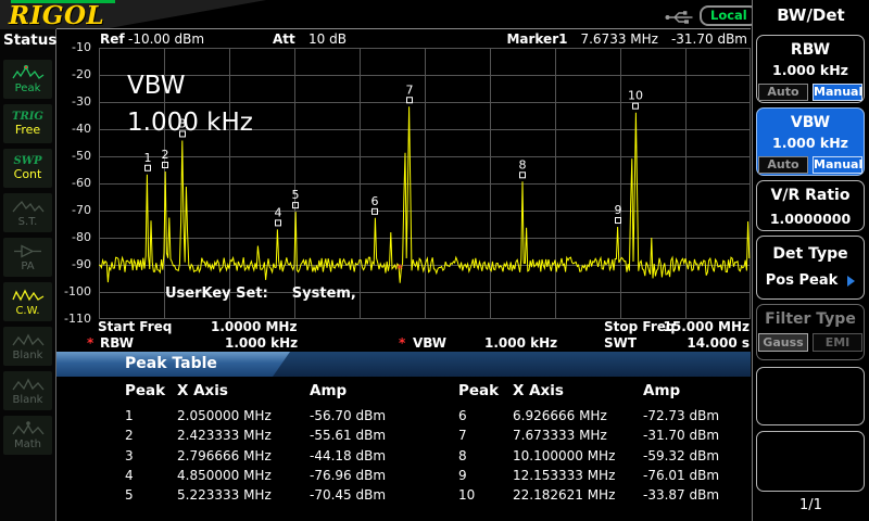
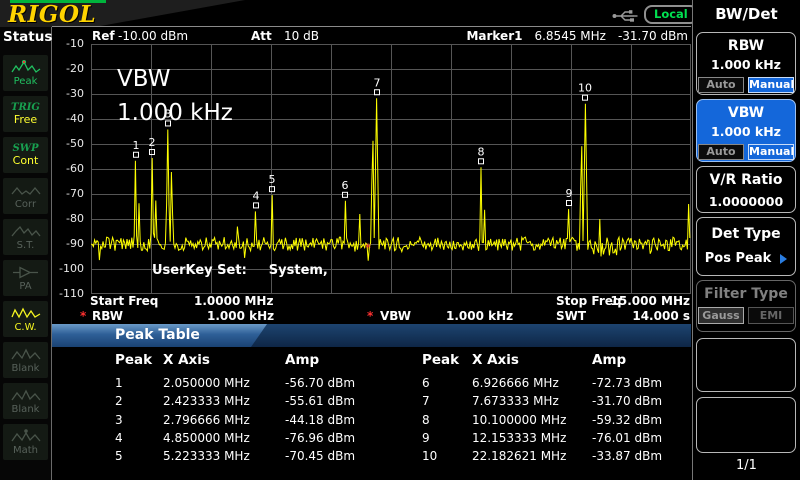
  RIGOL
  Local
  Ref
  -10.00 dBm
  Att
  10 dB
  Marker1
- 7.6733 MHz
+ 6.8545 MHz
  -31.70 dBm
  Status
  Peak
  TRIG
  Free
  SWP
  Cont
+ Corr
  S.T.
  PA
  C.W.
  Blank
  Blank
  Math
  -10
  -20
  -30
  -40
  -50
  -60
  -70
  -80
  -90
  -100
  -110
  1
  2
  3
  4
  5
  6
  7
  8
  9
  10
  *
  VBW
  1.000 kHz
  UserKey Set: System,
  Start Freq
  1.0000 MHz
  Stop Freq
  15.000 MHz
  *
  RBW
  1.000 kHz
  *
  VBW
  1.000 kHz
  SWT
  14.000 s
  Peak Table
  Peak
  X Axis
  Amp
  1
  2.050000 MHz
  -56.70 dBm
  2
  2.423333 MHz
  -55.61 dBm
  3
  2.796666 MHz
  -44.18 dBm
  4
  4.850000 MHz
  -76.96 dBm
  5
  5.223333 MHz
  -70.45 dBm
  Peak
  X Axis
  Amp
  6
  6.926666 MHz
  -72.73 dBm
  7
  7.673333 MHz
  -31.70 dBm
  8
  10.100000 MHz
  -59.32 dBm
  9
  12.153333 MHz
  -76.01 dBm
  10
  22.182621 MHz
  -33.87 dBm
  BW/Det
  RBW
  1.000 kHz
  Auto
  Manual
  VBW
  1.000 kHz
  Auto
  Manual
  V/R Ratio
  1.0000000
  Det Type
  Pos Peak
  Filter Type
  Gauss
  EMI
  1/1
